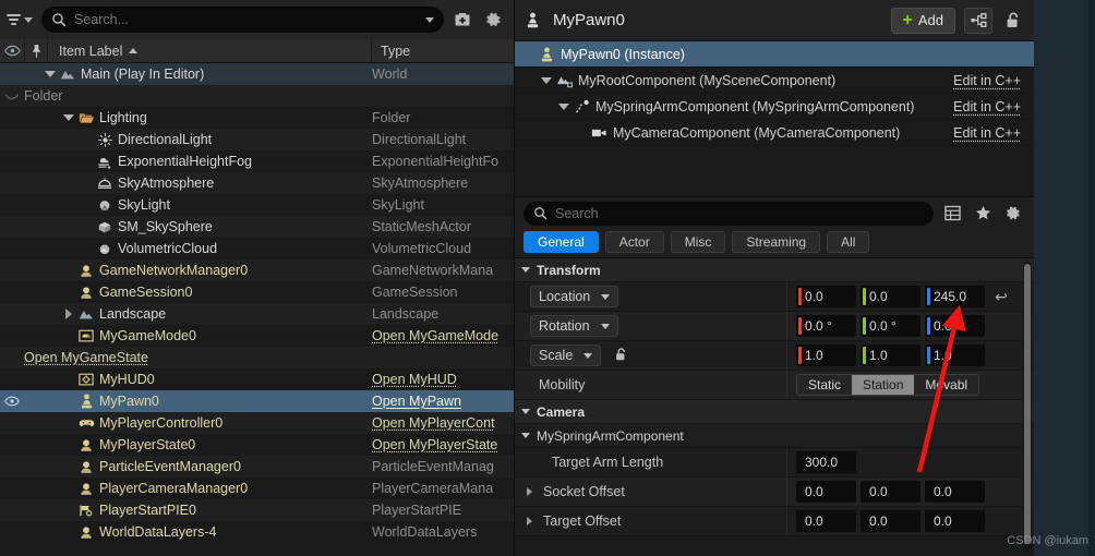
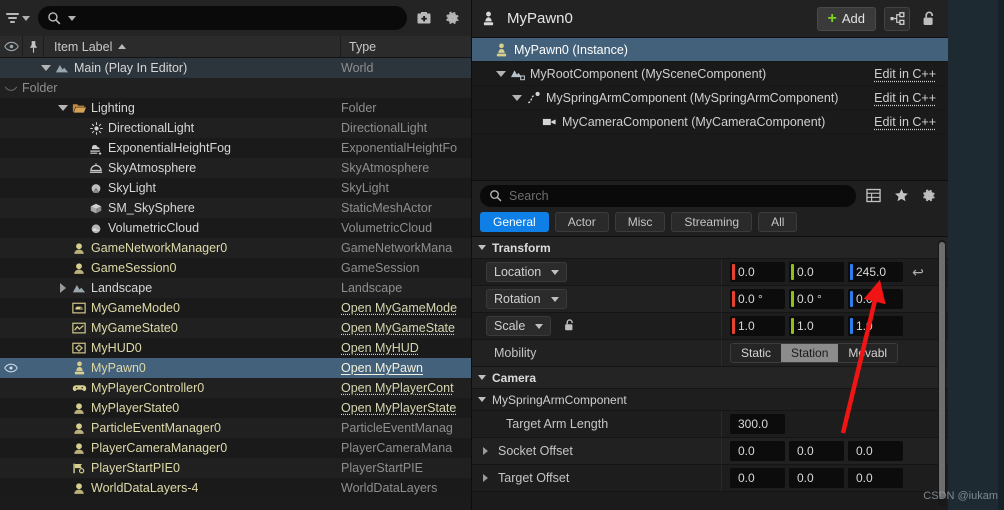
- Search...
  Item Label
  Type
  Main (Play In Editor)
  World
  Folder
  Lighting
  Folder
  DirectionalLight
  DirectionalLight
  ExponentialHeightFog
  ExponentialHeightFo
  SkyAtmosphere
  SkyAtmosphere
  SkyLight
  SkyLight
  SM_SkySphere
  StaticMeshActor
  VolumetricCloud
  VolumetricCloud
  GameNetworkManager0
  GameNetworkMana
  GameSession0
  GameSession
  Landscape
  Landscape
  MyGameMode0
  Open MyGameMode
+ MyGameState0
  Open MyGameState
  MyHUD0
  Open MyHUD
  MyPawn0
  Open MyPawn
  MyPlayerController0
  Open MyPlayerCont
  MyPlayerState0
  Open MyPlayerState
  ParticleEventManager0
  ParticleEventManag
  PlayerCameraManager0
  PlayerCameraMana
  PlayerStartPIE0
  PlayerStartPIE
  WorldDataLayers-4
  WorldDataLayers
  MyPawn0
  +
  Add
  MyPawn0 (Instance)
  MyRootComponent (MySceneComponent)
  Edit in C++
  MySpringArmComponent (MySpringArmComponent)
  Edit in C++
  MyCameraComponent (MyCameraComponent)
  Edit in C++
  Search
  General
  Actor
  Misc
  Streaming
  All
  Transform
  Location
  0.0
  0.0
  245.0
  ↩
  Rotation
  0.0 °
  0.0 °
  0.0 °
  Scale
  1.0
  1.0
  Mobility
  Static
  Station
  Mvabl
  Camera
  MySpringArmComponent
  Target Arm Length
  300.0
  Socket Offset
  0.0
  0.0
  0.0
  Target Offset
  0.0
  0.0
  0.0
  CSDN @iukam
